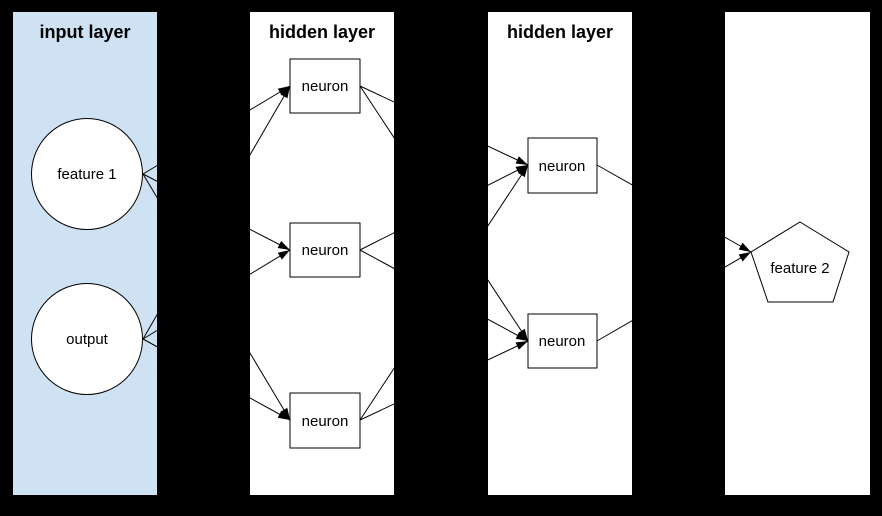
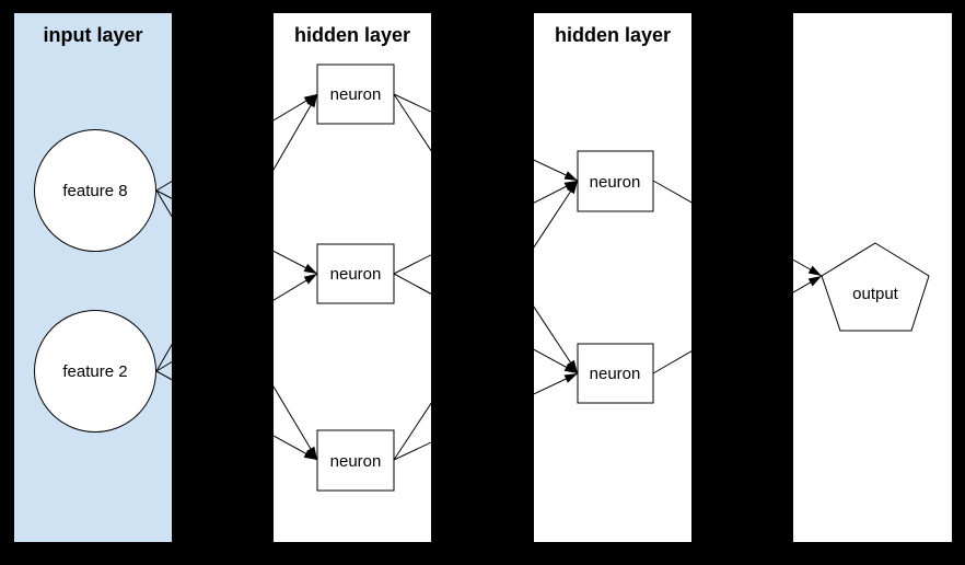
  input layer
  hidden layer
  hidden layer
- feature 1
+ feature 8
- output
+ feature 2
  neuron
  neuron
  neuron
  neuron
  neuron
- feature 2
+ output
